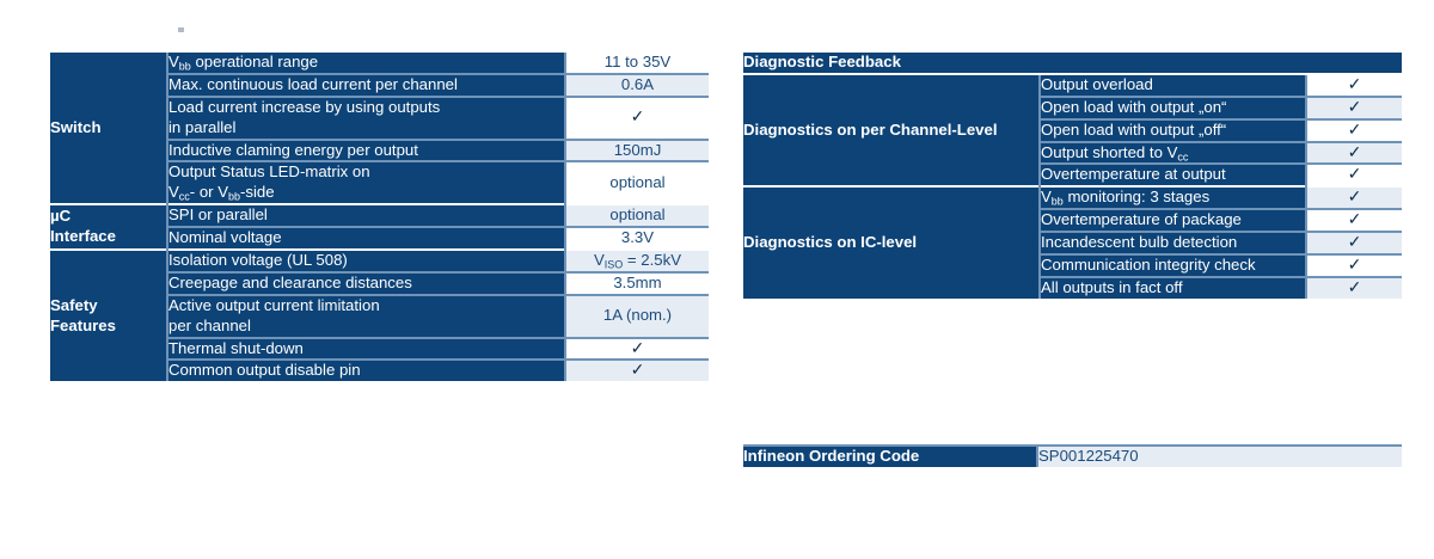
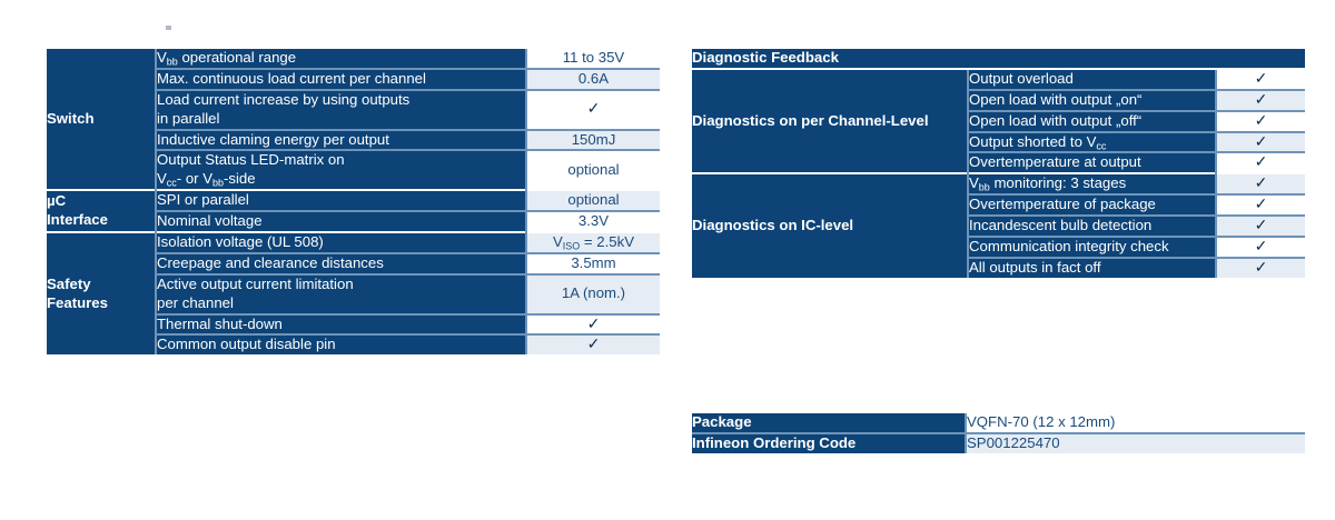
  Switch	Vbb operational range	11 to 35V
  Max. continuous load current per channel	0.6A
  Load current increase by using outputsin parallel	✓
  Inductive claming energy per output	150mJ
  Output Status LED-matrix onVcc- or Vbb-side	optional
  µCInterface	SPI or parallel	optional
  Nominal voltage	3.3V
  SafetyFeatures	Isolation voltage (UL 508)	VISO = 2.5kV
  Creepage and clearance distances	3.5mm
  Active output current limitationper channel	1A (nom.)
  Thermal shut-down	✓
  Common output disable pin	✓
  Diagnostic Feedback
  Diagnostics on per Channel-Level	Output overload	✓
  Open load with output „on“	✓
  Open load with output „off“	✓
  Output shorted to Vcc	✓
  Overtemperature at output	✓
  Diagnostics on IC-level	Vbb monitoring: 3 stages	✓
  Overtemperature of package	✓
  Incandescent bulb detection	✓
  Communication integrity check	✓
  All outputs in fact off	✓
+ Package	VQFN-70 (12 x 12mm)
  Infineon Ordering Code	SP001225470
